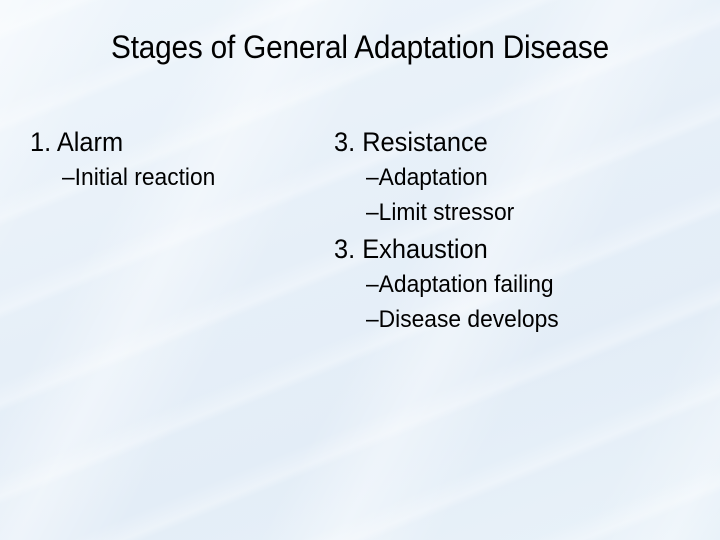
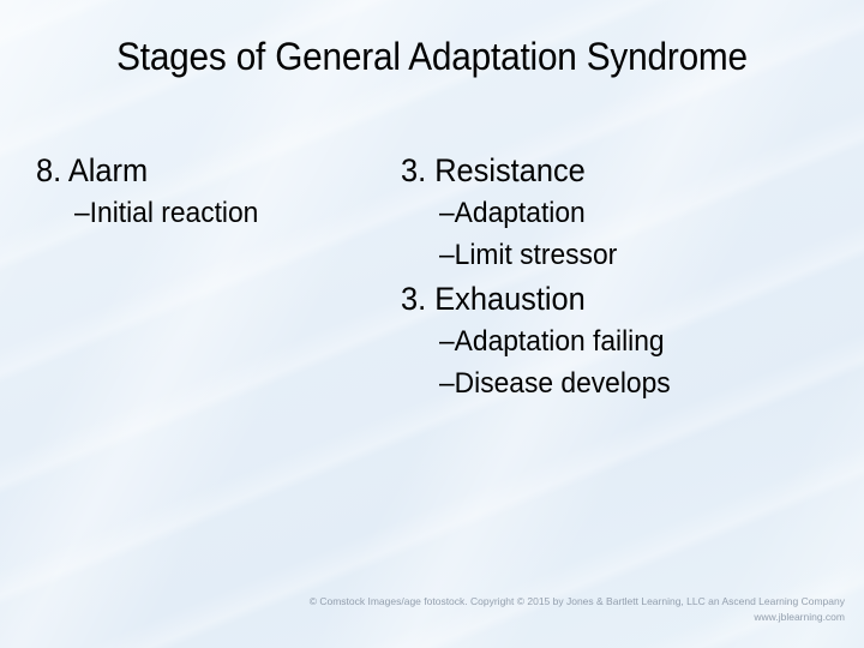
- Stages of General Adaptation Disease
+ Stages of General Adaptation Syndrome
- 1. Alarm
+ 8. Alarm
  –Initial reaction
  3. Resistance
  –Adaptation
  –Limit stressor
  3. Exhaustion
  –Adaptation failing
  –Disease develops
+ © Comstock Images/age fotostock. Copyright © 2015 by Jones & Bartlett Learning, LLC an Ascend Learning Company
+ www.jblearning.com
